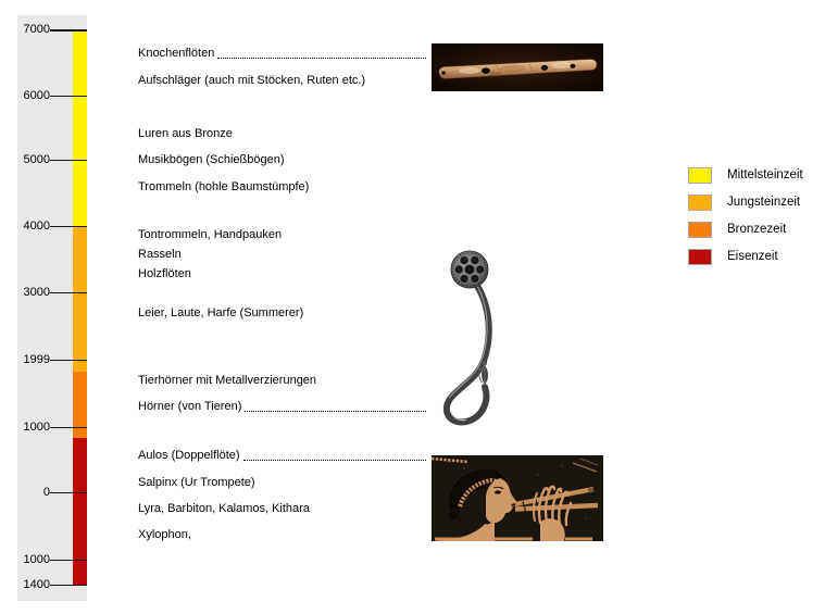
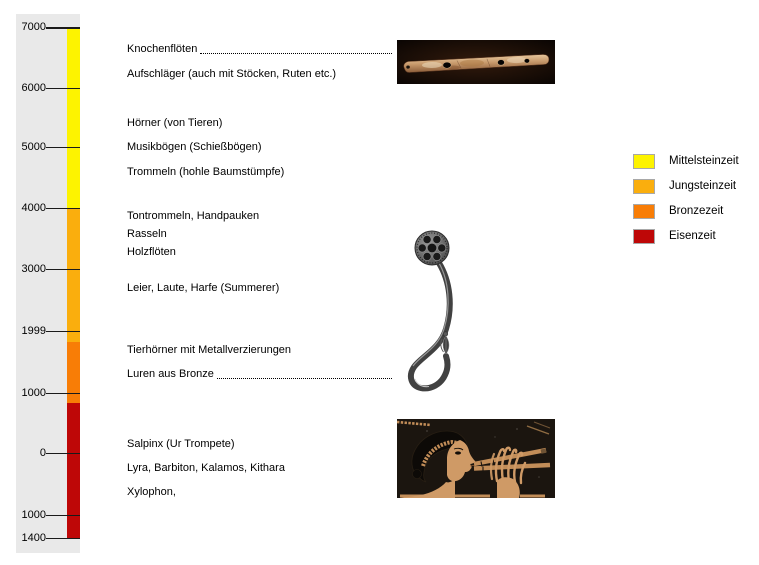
  7000
  6000
  5000
  4000
  3000
  1999
  1000
  0
  1000
  1400
  Knochenflöten
  Aufschläger (auch mit Stöcken, Ruten etc.)
- Luren aus Bronze
+ Hörner (von Tieren)
  Musikbögen (Schießbögen)
  Trommeln (hohle Baumstümpfe)
  Tontrommeln, Handpauken
  Rasseln
  Holzflöten
  Leier, Laute, Harfe (Summerer)
  Tierhörner mit Metallverzierungen
- Hörner (von Tieren)
+ Luren aus Bronze
- Aulos (Doppelflöte)
  Salpinx (Ur Trompete)
  Lyra, Barbiton, Kalamos, Kithara
  Xylophon,
  Mittelsteinzeit
  Jungsteinzeit
  Bronzezeit
  Eisenzeit
